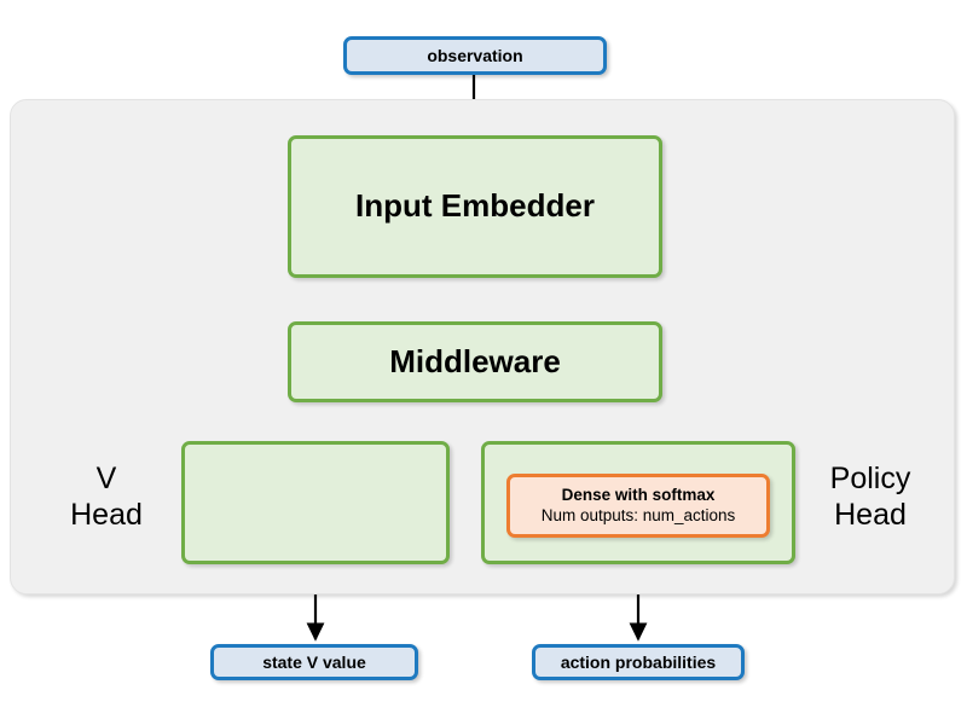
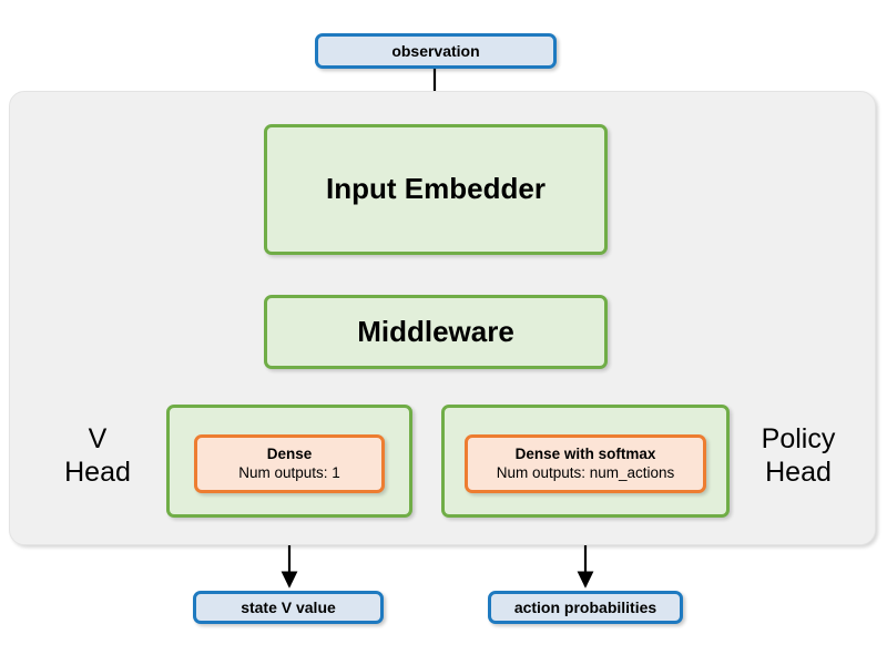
  observation
  Input Embedder
  Middleware
  V
  Head
  Policy
  Head
+ Dense
+ Num outputs: 1
  Dense with softmax
  Num outputs: num_actions
  state V value
  action probabilities
